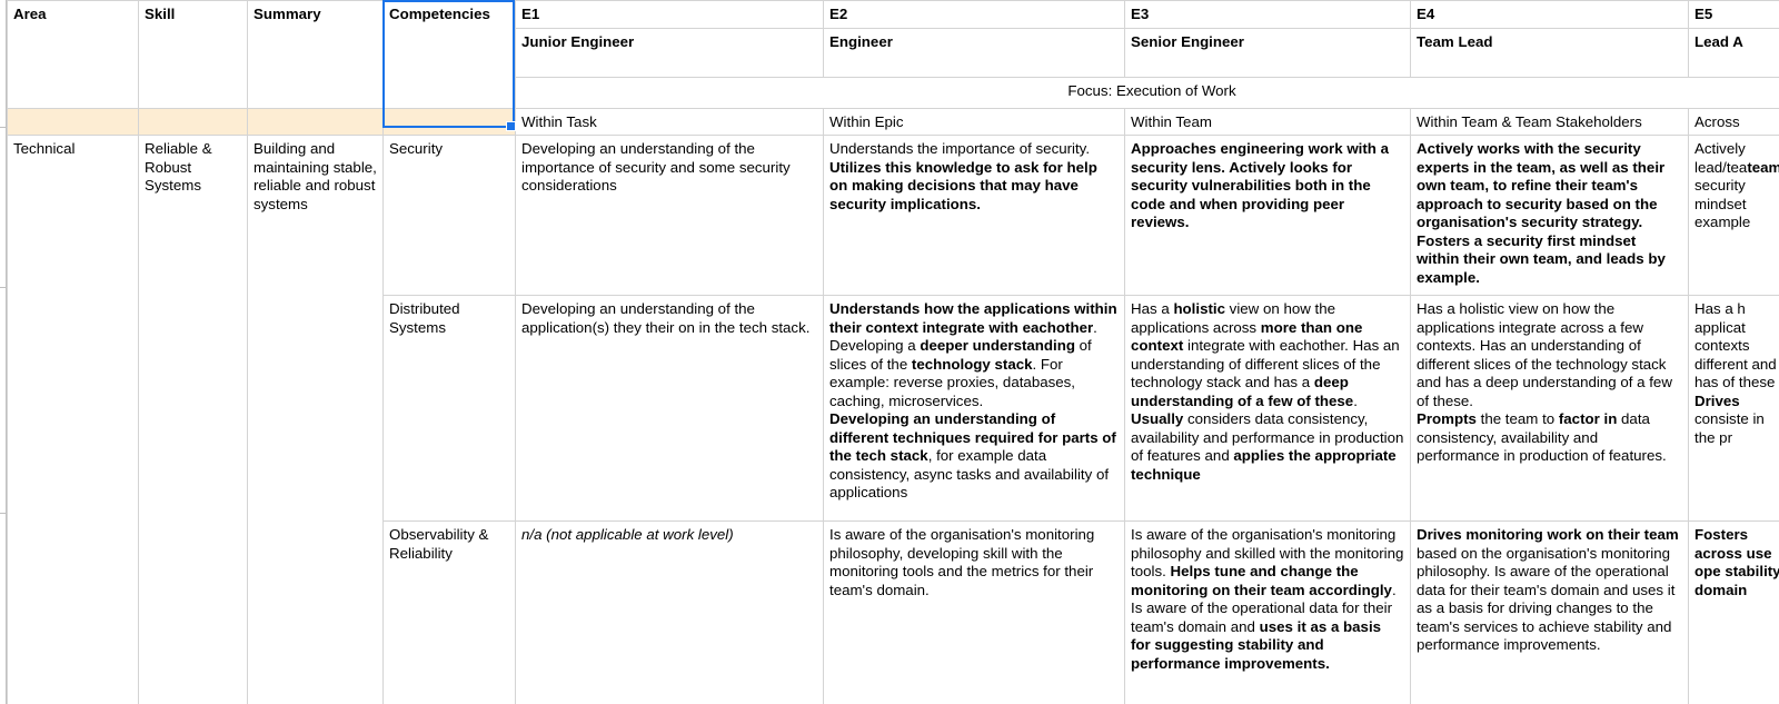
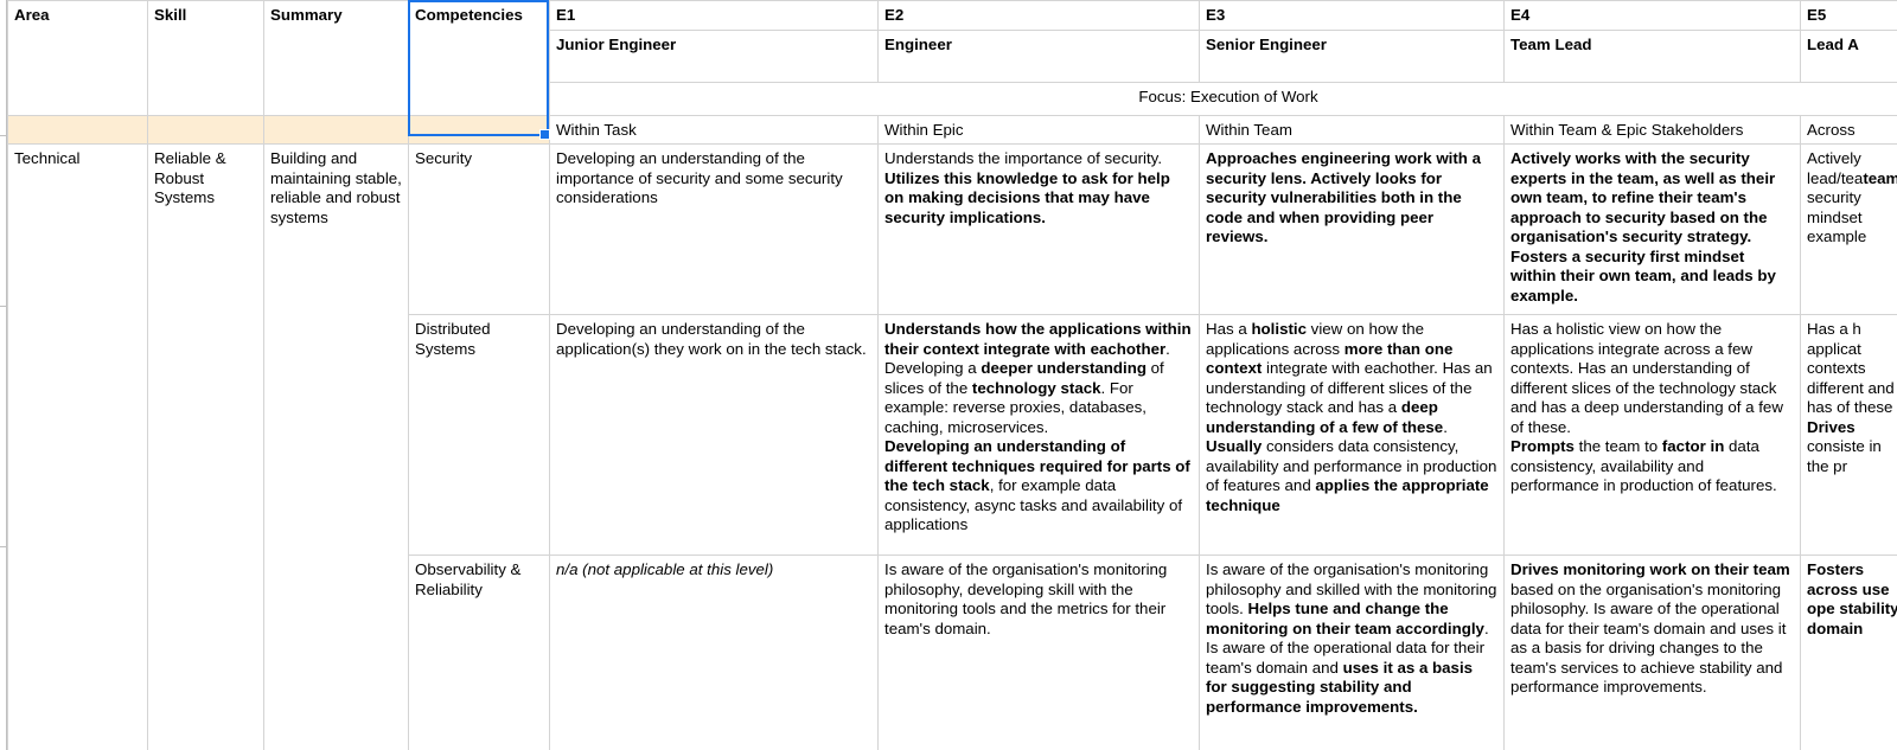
  Area	Skill	Summary	Competencies	E1	E2	E3	E4	E5
  Junior Engineer	Engineer	Senior Engineer	Team Lead	Lead A
  Focus: Execution of Work
- 				Within Task	Within Epic	Within Team	Within Team & Team Stakeholders	Across
+ 				Within Task	Within Epic	Within Team	Within Team & Epic Stakeholders	Across
  Technical	Reliable & Robust Systems	Building and maintaining stable, reliable and robust systems	Security	Developing an understanding of the importance of security and some security considerations	Understands the importance of security. Utilizes this knowledge to ask for help on making decisions that may have security implications.	Approaches engineering work with a security lens. Actively looks for security vulnerabilities both in the code and when providing peer reviews.	Actively works with the security experts in the team, as well as their own team, to refine their team's approach to security based on the organisation's security strategy. Fosters a security first mindset within their own team, and leads by example.	Actively lead/teateam security mindset example
- Distributed Systems	Developing an understanding of the application(s) they their on in the tech stack.	Understands how the applications within their context integrate with eachother. Developing a deeper understanding of slices of the technology stack. For example: reverse proxies, databases, caching, microservices.Developing an understanding of different techniques required for parts of the tech stack, for example data consistency, async tasks and availability of applications	Has a holistic view on how the applications across more than one context integrate with eachother. Has an understanding of different slices of the technology stack and has a deep understanding of a few of these. Usually considers data consistency, availability and performance in production of features and applies the appropriate technique	Has a holistic view on how the applications integrate across a few contexts. Has an understanding of different slices of the technology stack and has a deep understanding of a few of these.Prompts the team to factor in data consistency, availability and performance in production of features.	Has a h applicat contexts different and has of these Drives consiste in the pr
+ Distributed Systems	Developing an understanding of the application(s) they work on in the tech stack.	Understands how the applications within their context integrate with eachother. Developing a deeper understanding of slices of the technology stack. For example: reverse proxies, databases, caching, microservices.Developing an understanding of different techniques required for parts of the tech stack, for example data consistency, async tasks and availability of applications	Has a holistic view on how the applications across more than one context integrate with eachother. Has an understanding of different slices of the technology stack and has a deep understanding of a few of these. Usually considers data consistency, availability and performance in production of features and applies the appropriate technique	Has a holistic view on how the applications integrate across a few contexts. Has an understanding of different slices of the technology stack and has a deep understanding of a few of these.Prompts the team to factor in data consistency, availability and performance in production of features.	Has a h applicat contexts different and has of these Drives consiste in the pr
- Observability & Reliability	n/a (not applicable at work level)	Is aware of the organisation's monitoring philosophy, developing skill with the monitoring tools and the metrics for their team's domain.	Is aware of the organisation's monitoring philosophy and skilled with the monitoring tools. Helps tune and change the monitoring on their team accordingly. Is aware of the operational data for their team's domain and uses it as a basis for suggesting stability and performance improvements.	Drives monitoring work on their team based on the organisation's monitoring philosophy. Is aware of the operational data for their team's domain and uses it as a basis for driving changes to the team's services to achieve stability and performance improvements.	Fosters across use ope stability domain
+ Observability & Reliability	n/a (not applicable at this level)	Is aware of the organisation's monitoring philosophy, developing skill with the monitoring tools and the metrics for their team's domain.	Is aware of the organisation's monitoring philosophy and skilled with the monitoring tools. Helps tune and change the monitoring on their team accordingly. Is aware of the operational data for their team's domain and uses it as a basis for suggesting stability and performance improvements.	Drives monitoring work on their team based on the organisation's monitoring philosophy. Is aware of the operational data for their team's domain and uses it as a basis for driving changes to the team's services to achieve stability and performance improvements.	Fosters across use ope stability domain
